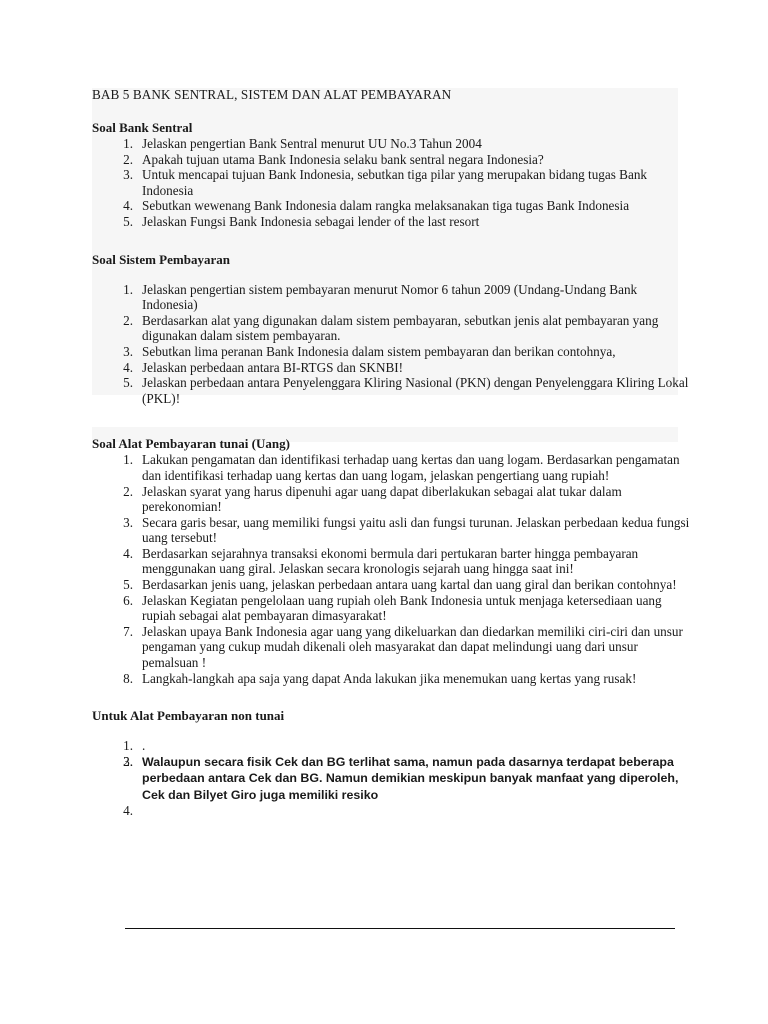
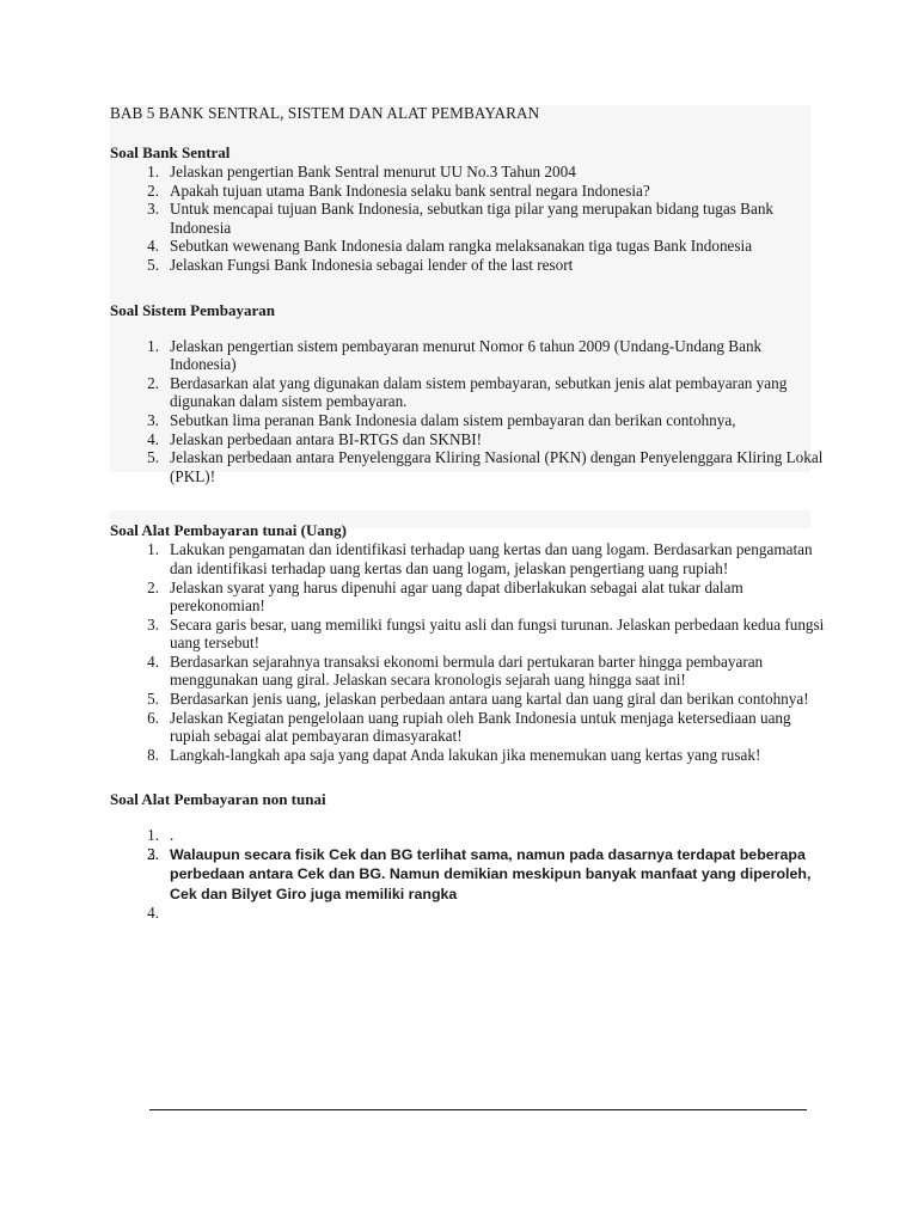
  BAB 5 BANK SENTRAL, SISTEM DAN ALAT PEMBAYARAN
  Soal Bank Sentral
  1.
  Jelaskan pengertian Bank Sentral menurut UU No.3 Tahun 2004
  2.
  Apakah tujuan utama Bank Indonesia selaku bank sentral negara Indonesia?
  3.
  Untuk mencapai tujuan Bank Indonesia, sebutkan tiga pilar yang merupakan bidang tugas Bank Indonesia
  4.
  Sebutkan wewenang Bank Indonesia dalam rangka melaksanakan tiga tugas Bank Indonesia
  5.
  Jelaskan Fungsi Bank Indonesia sebagai lender of the last resort
  Soal Sistem Pembayaran
  1.
  Jelaskan pengertian sistem pembayaran menurut Nomor 6 tahun 2009 (Undang-Undang Bank Indonesia)
  2.
  Berdasarkan alat yang digunakan dalam sistem pembayaran, sebutkan jenis alat pembayaran yang digunakan dalam sistem pembayaran.
  3.
  Sebutkan lima peranan Bank Indonesia dalam sistem pembayaran dan berikan contohnya,
  4.
  Jelaskan perbedaan antara BI-RTGS dan SKNBI!
  5.
  Jelaskan perbedaan antara Penyelenggara Kliring Nasional (PKN) dengan Penyelenggara Kliring Lokal (PKL)!
  Soal Alat Pembayaran tunai (Uang)
  1.
  Lakukan pengamatan dan identifikasi terhadap uang kertas dan uang logam. Berdasarkan pengamatan dan identifikasi terhadap uang kertas dan uang logam, jelaskan pengertiang uang rupiah!
  2.
  Jelaskan syarat yang harus dipenuhi agar uang dapat diberlakukan sebagai alat tukar dalam perekonomian!
  3.
  Secara garis besar, uang memiliki fungsi yaitu asli dan fungsi turunan. Jelaskan perbedaan kedua fungsi uang tersebut!
  4.
  Berdasarkan sejarahnya transaksi ekonomi bermula dari pertukaran barter hingga pembayaran menggunakan uang giral. Jelaskan secara kronologis sejarah uang hingga saat ini!
  5.
  Berdasarkan jenis uang, jelaskan perbedaan antara uang kartal dan uang giral dan berikan contohnya!
  6.
  Jelaskan Kegiatan pengelolaan uang rupiah oleh Bank Indonesia untuk menjaga ketersediaan uang rupiah sebagai alat pembayaran dimasyarakat!
- 7.
- Jelaskan upaya Bank Indonesia agar uang yang dikeluarkan dan diedarkan memiliki ciri-ciri dan unsur pengaman yang cukup mudah dikenali oleh masyarakat dan dapat melindungi uang dari unsur pemalsuan !
  8.
  Langkah-langkah apa saja yang dapat Anda lakukan jika menemukan uang kertas yang rusak!
- Untuk Alat Pembayaran non tunai
+ Soal Alat Pembayaran non tunai
  1.
  .
  2.
  3.
- Walaupun secara fisik Cek dan BG terlihat sama, namun pada dasarnya terdapat beberapa perbedaan antara Cek dan BG. Namun demikian meskipun banyak manfaat yang diperoleh, Cek dan Bilyet Giro juga memiliki resiko
+ Walaupun secara fisik Cek dan BG terlihat sama, namun pada dasarnya terdapat beberapa perbedaan antara Cek dan BG. Namun demikian meskipun banyak manfaat yang diperoleh, Cek dan Bilyet Giro juga memiliki rangka
  4.
